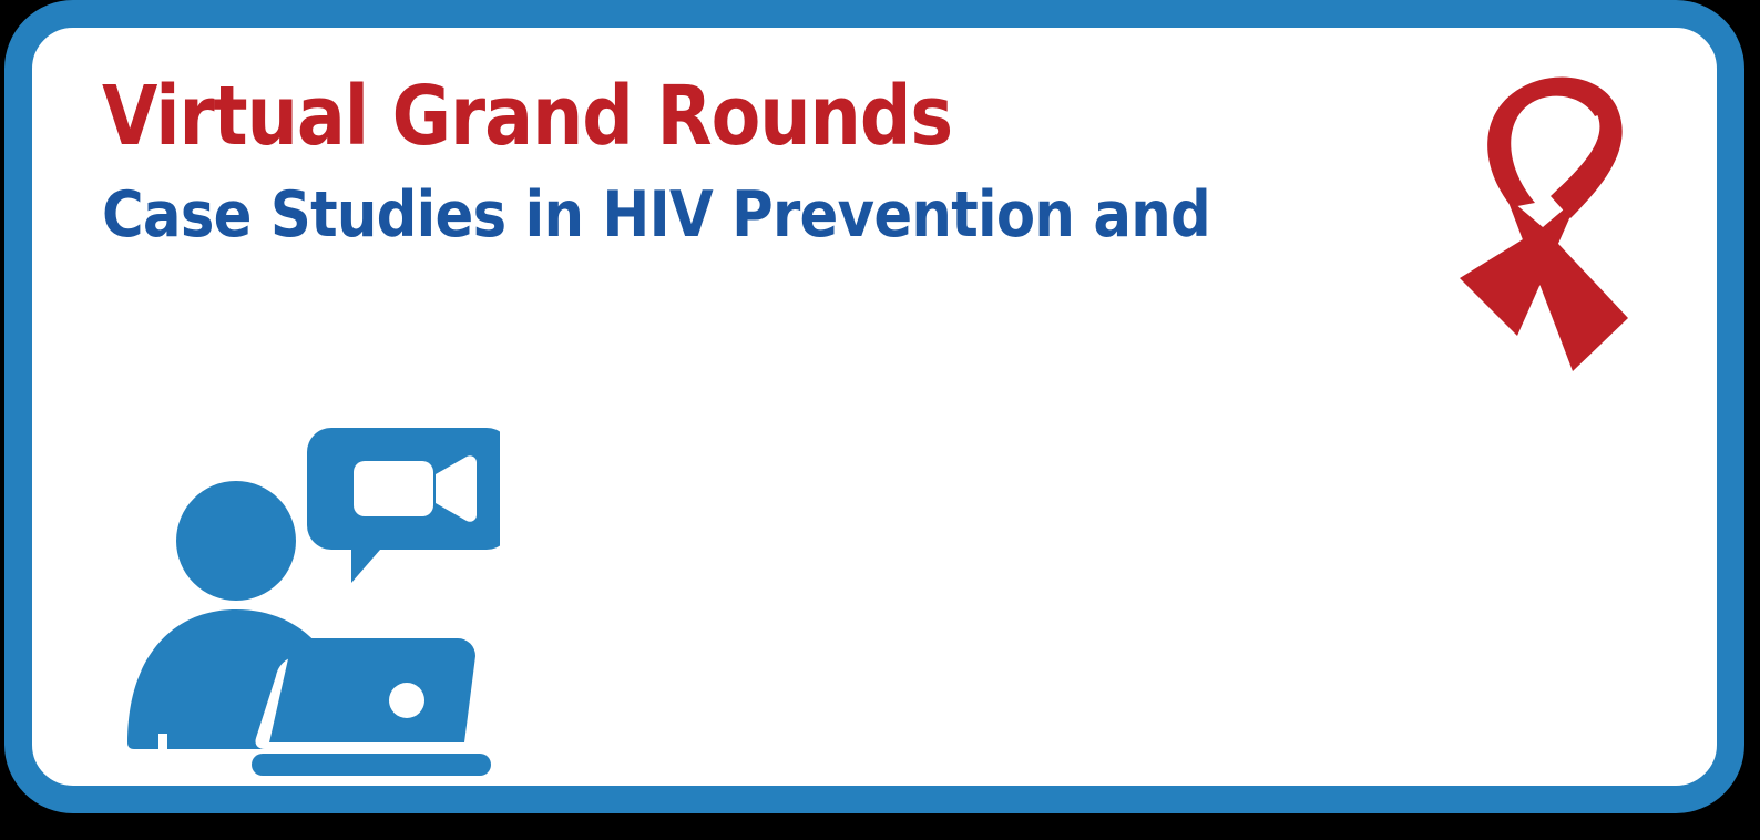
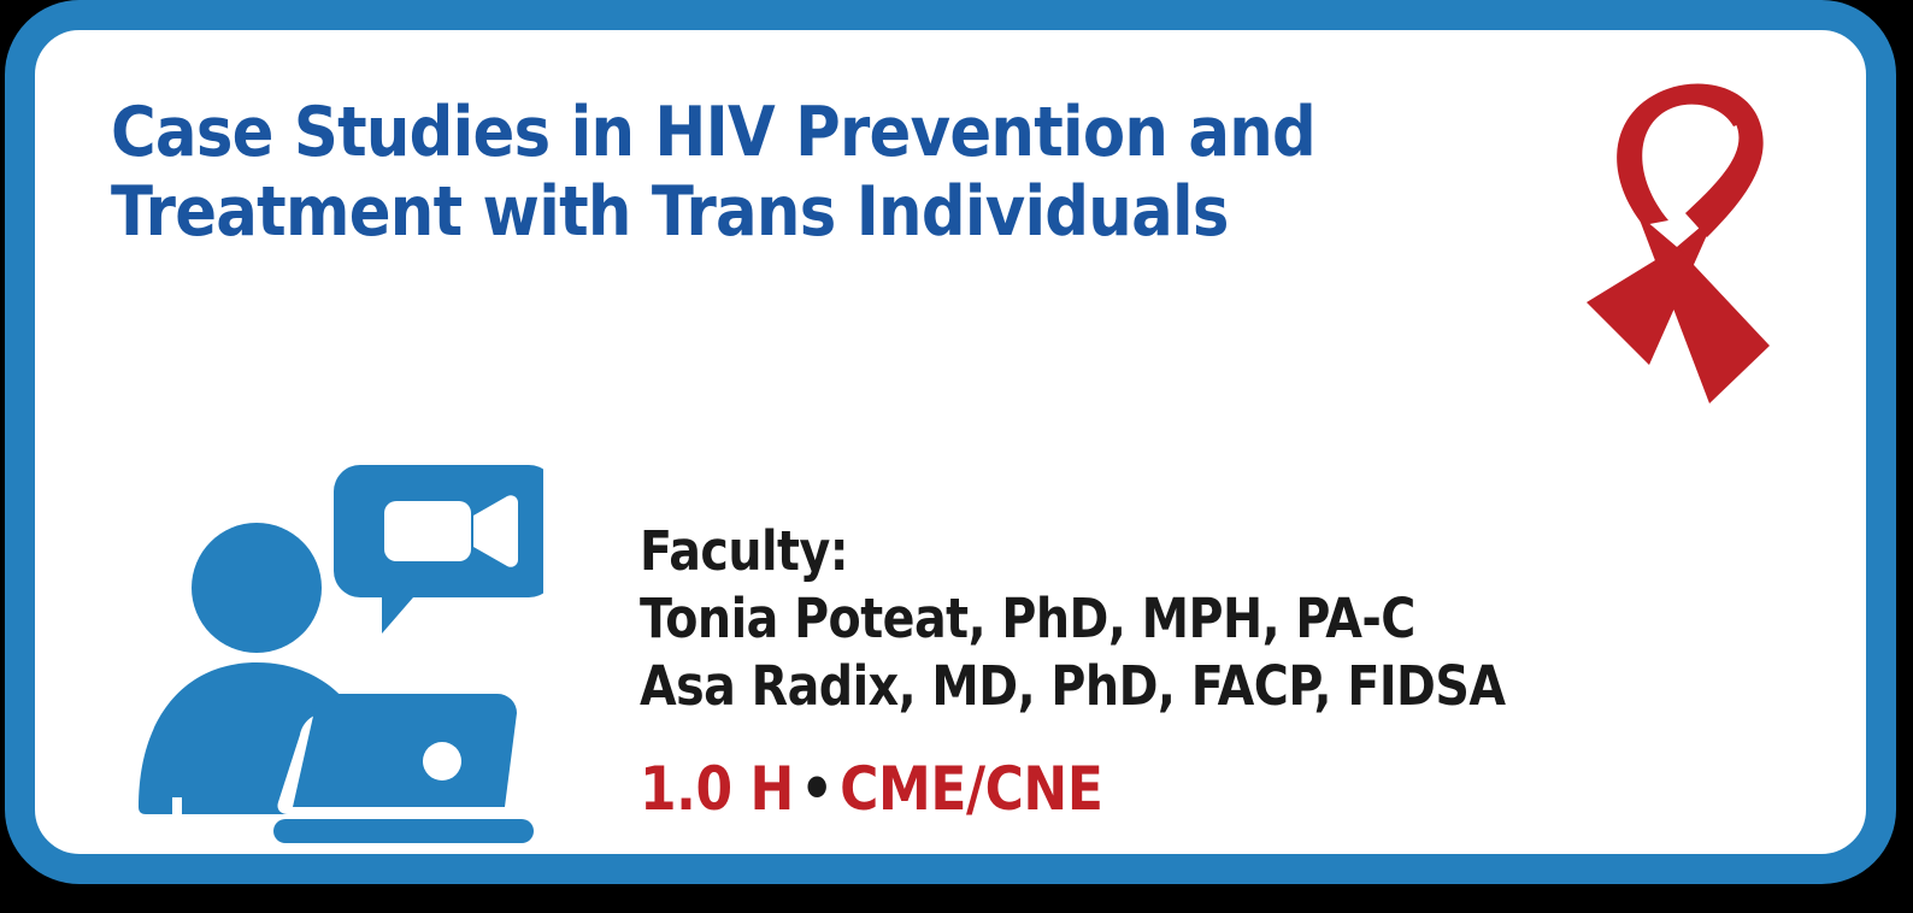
- Virtual Grand Rounds
  Case Studies in HIV Prevention and
+ Treatment with Trans Individuals
+ Faculty:
+ Tonia Poteat, PhD, MPH, PA-C
+ Asa Radix, MD, PhD, FACP, FIDSA
+ 1.0 H•CME/CNE
